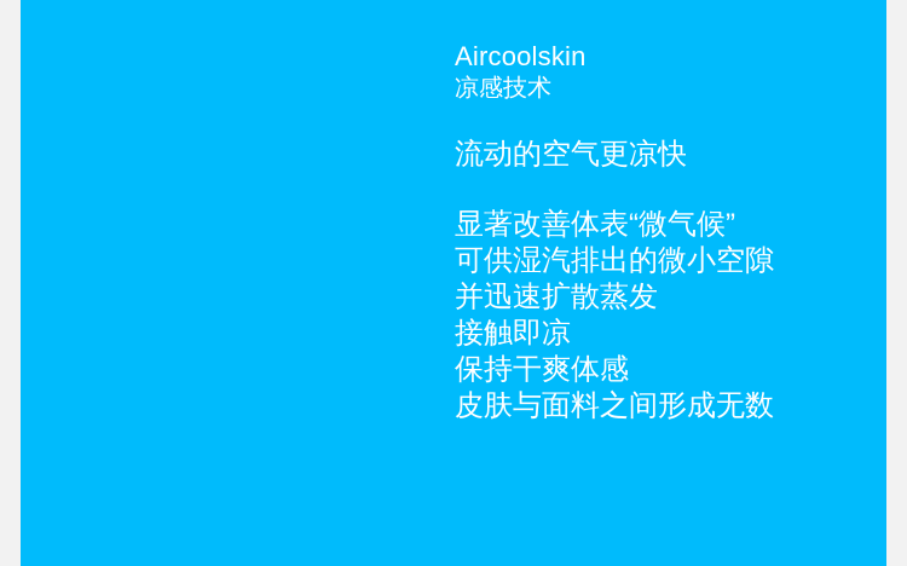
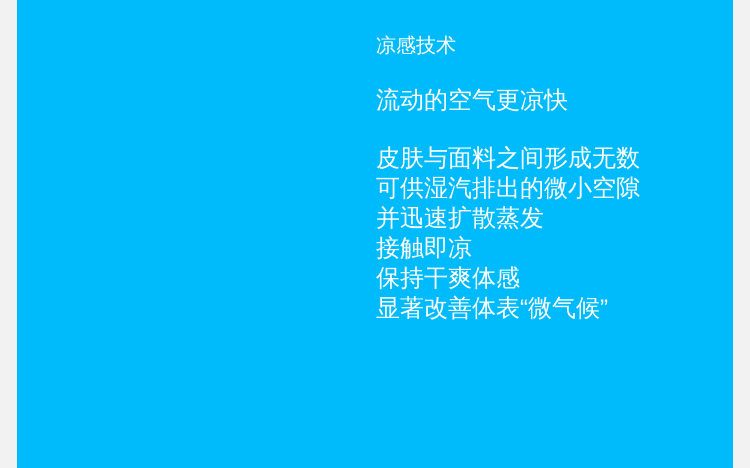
- Aircoolskin
  凉感技术
  流动的空气更凉快
- 显著改善体表“微气候”
+ 皮肤与面料之间形成无数
  可供湿汽排出的微小空隙
  并迅速扩散蒸发
  接触即凉
  保持干爽体感
- 皮肤与面料之间形成无数
+ 显著改善体表“微气候”
